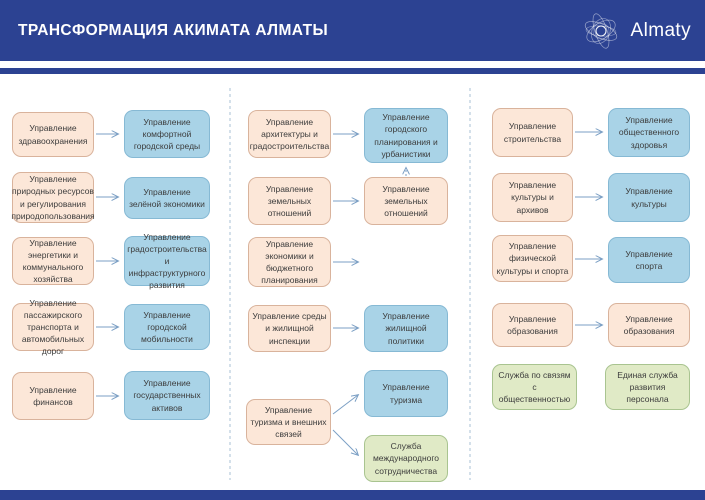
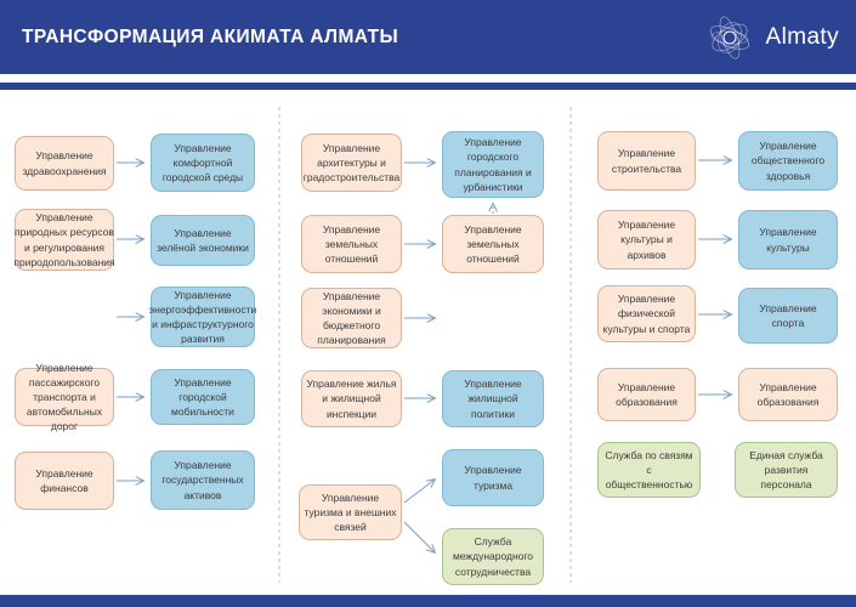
  ТРАНСФОРМАЦИЯ АКИМАТА АЛМАТЫ
  Almaty
  Управление здравоохранения
  Управление комфортной городской среды
  Управление природных ресурсов и регулирования природопользования
  Управление зелёной экономики
- Управление энергетики и коммунального хозяйства
- Управление градостроительства и инфраструктурного развития
+ Управление энергоэффективности и инфраструктурного развития
  Управление пассажирского транспорта и автомобильных дорог
  Управление городской мобильности
  Управление финансов
  Управление государственных активов
  Управление архитектуры и градостроительства
  Управление городского планирования и урбанистики
  Управление земельных отношений
  Управление земельных отношений
  Управление экономики и бюджетного планирования
- Управление среды и жилищной инспекции
+ Управление жилья и жилищной инспекции
  Управление жилищной политики
  Управление туризма и внешних связей
  Управление туризма
  Служба международного сотрудничества
  Управление строительства
  Управление общественного здоровья
  Управление культуры и архивов
  Управление культуры
  Управление физической культуры и спорта
  Управление спорта
  Управление образования
  Управление образования
  Служба по связям с общественностью
  Единая служба развития персонала
